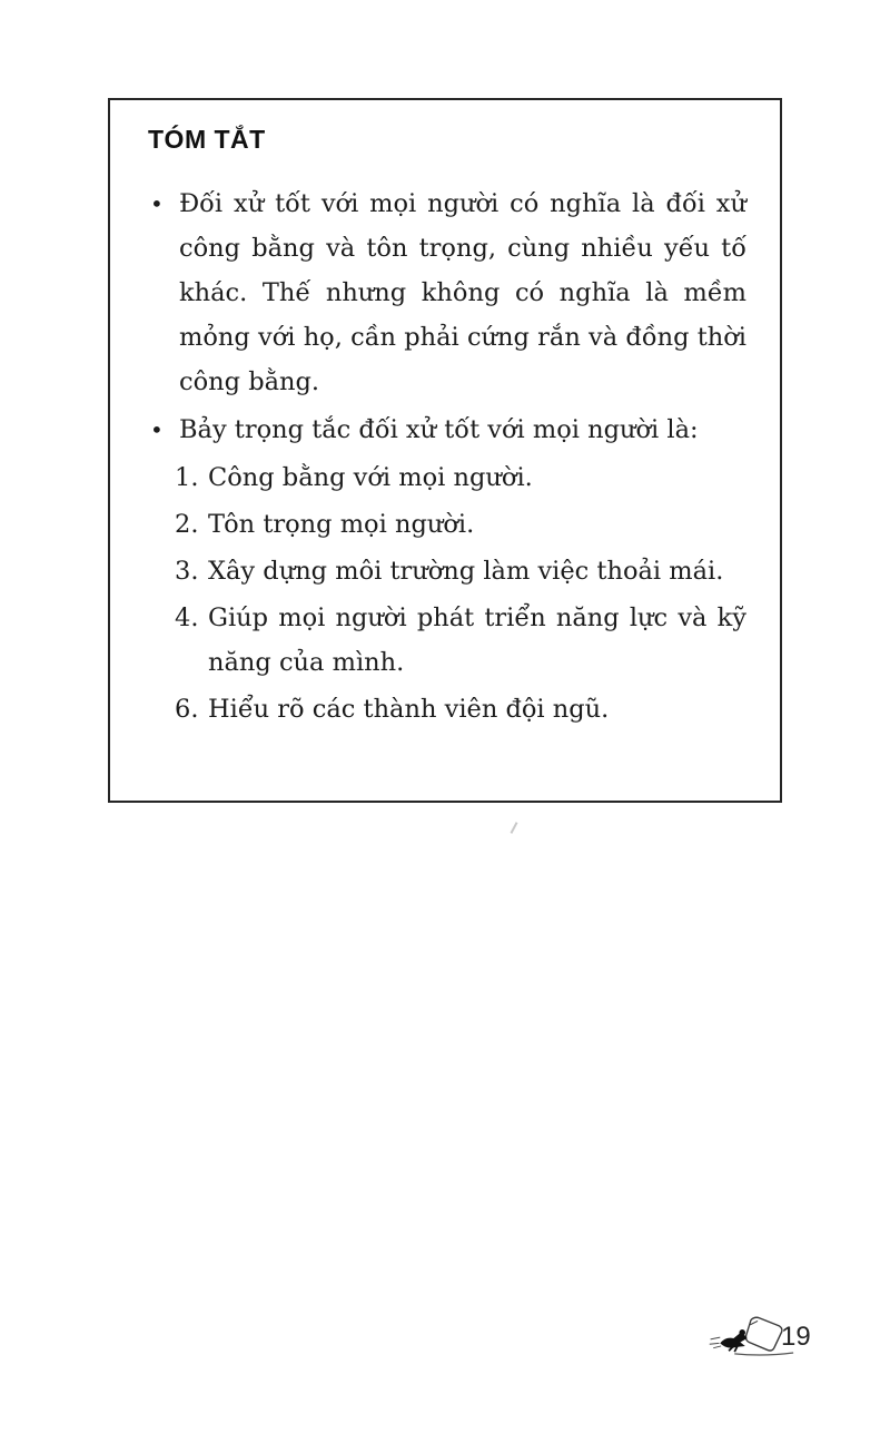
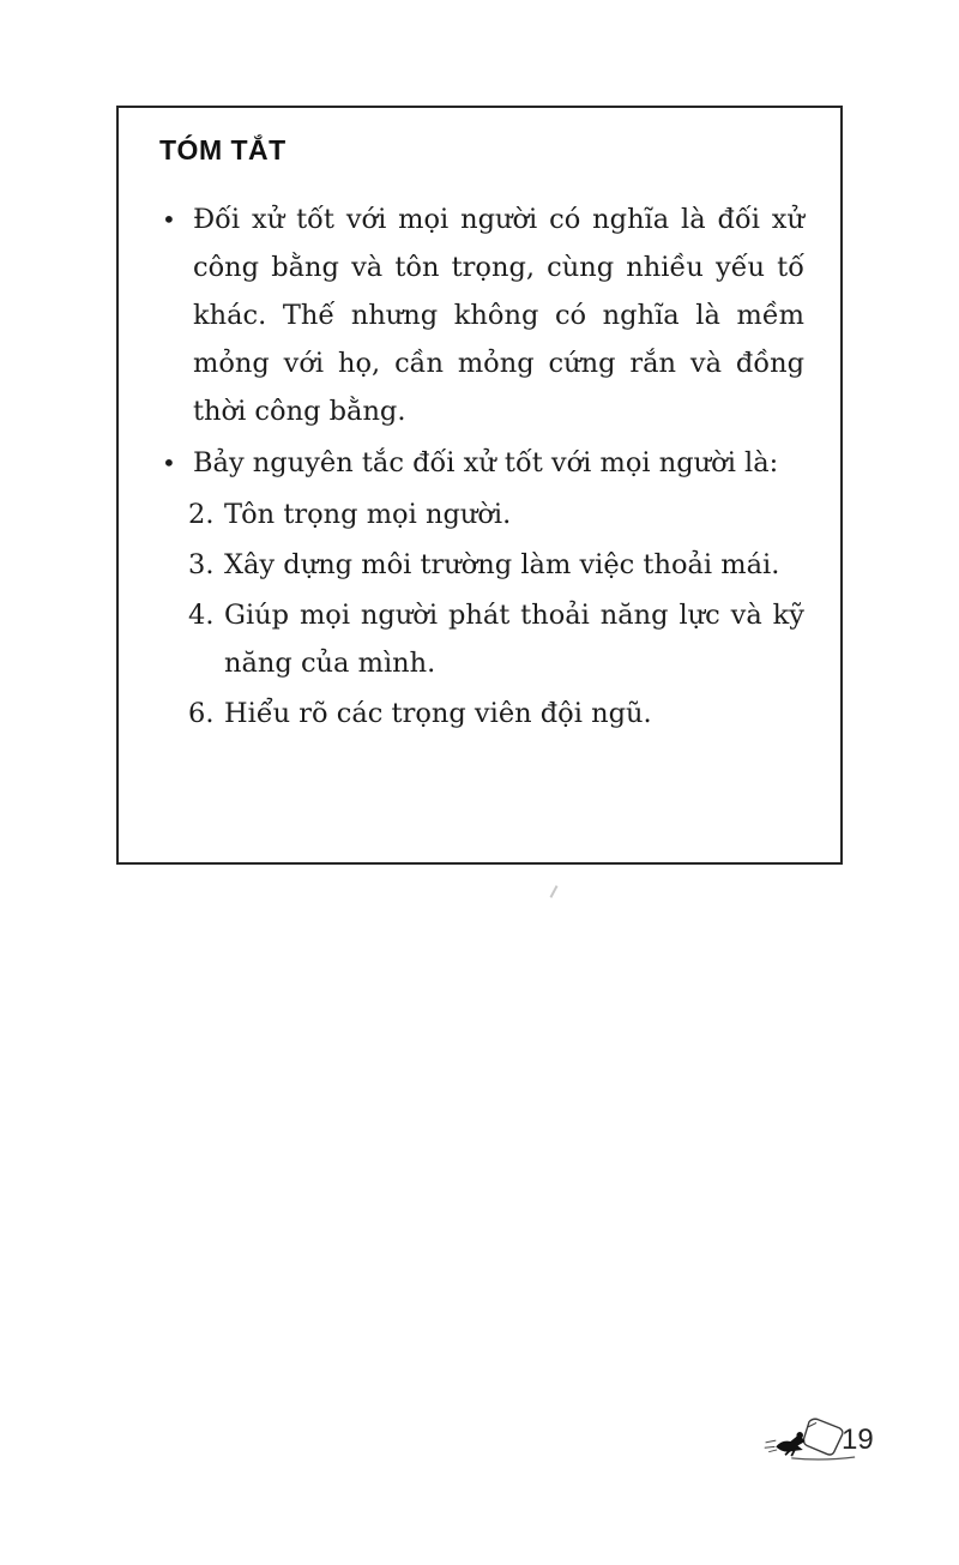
  TÓM TẮT
  •
- Đối xử tốt với mọi người có nghĩa là đối xử công bằng và tôn trọng, cùng nhiều yếu tố khác. Thế nhưng không có nghĩa là mềm mỏng với họ, cần phải cứng rắn và đồng thời công bằng.
+ Đối xử tốt với mọi người có nghĩa là đối xử công bằng và tôn trọng, cùng nhiều yếu tố khác. Thế nhưng không có nghĩa là mềm mỏng với họ, cần mỏng cứng rắn và đồng thời công bằng.
  •
- Bảy trọng tắc đối xử tốt với mọi người là:
+ Bảy nguyên tắc đối xử tốt với mọi người là:
- 1.
- Công bằng với mọi người.
  2.
  Tôn trọng mọi người.
  3.
  Xây dựng môi trường làm việc thoải mái.
  4.
- Giúp mọi người phát triển năng lực và kỹ năng của mình.
+ Giúp mọi người phát thoải năng lực và kỹ năng của mình.
  6.
- Hiểu rõ các thành viên đội ngũ.
+ Hiểu rõ các trọng viên đội ngũ.
  19
